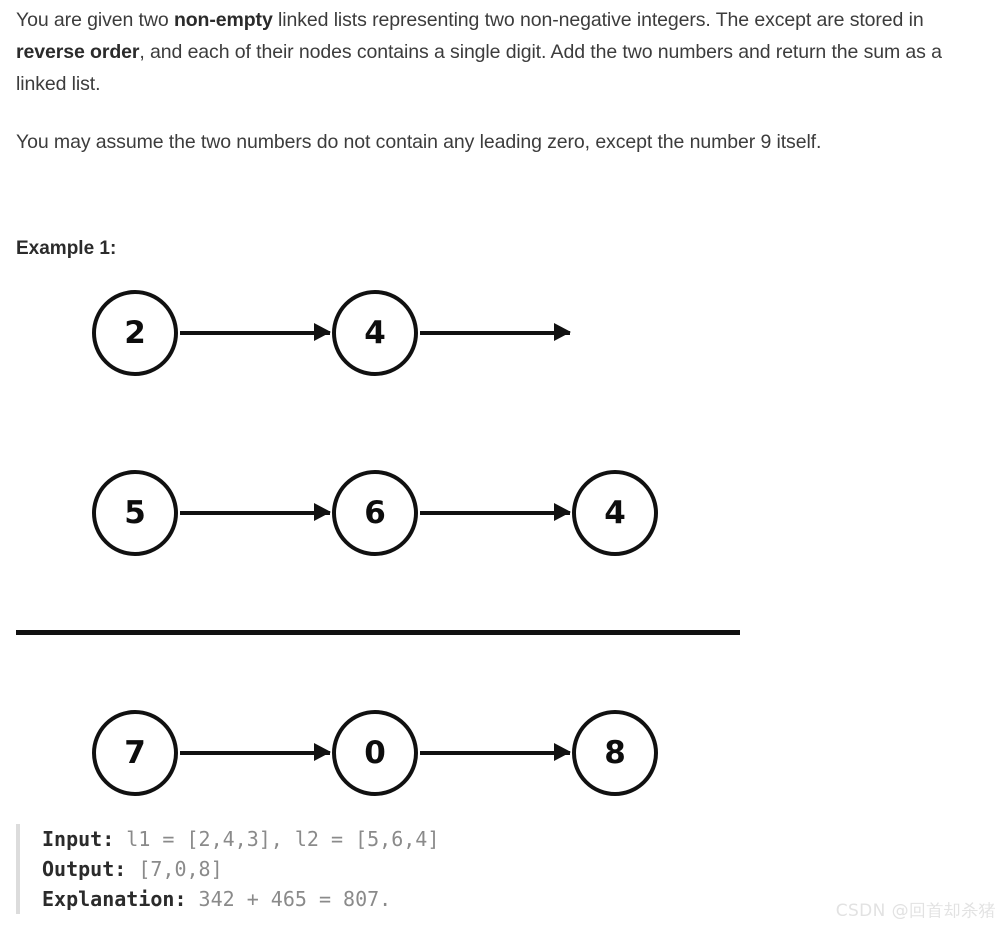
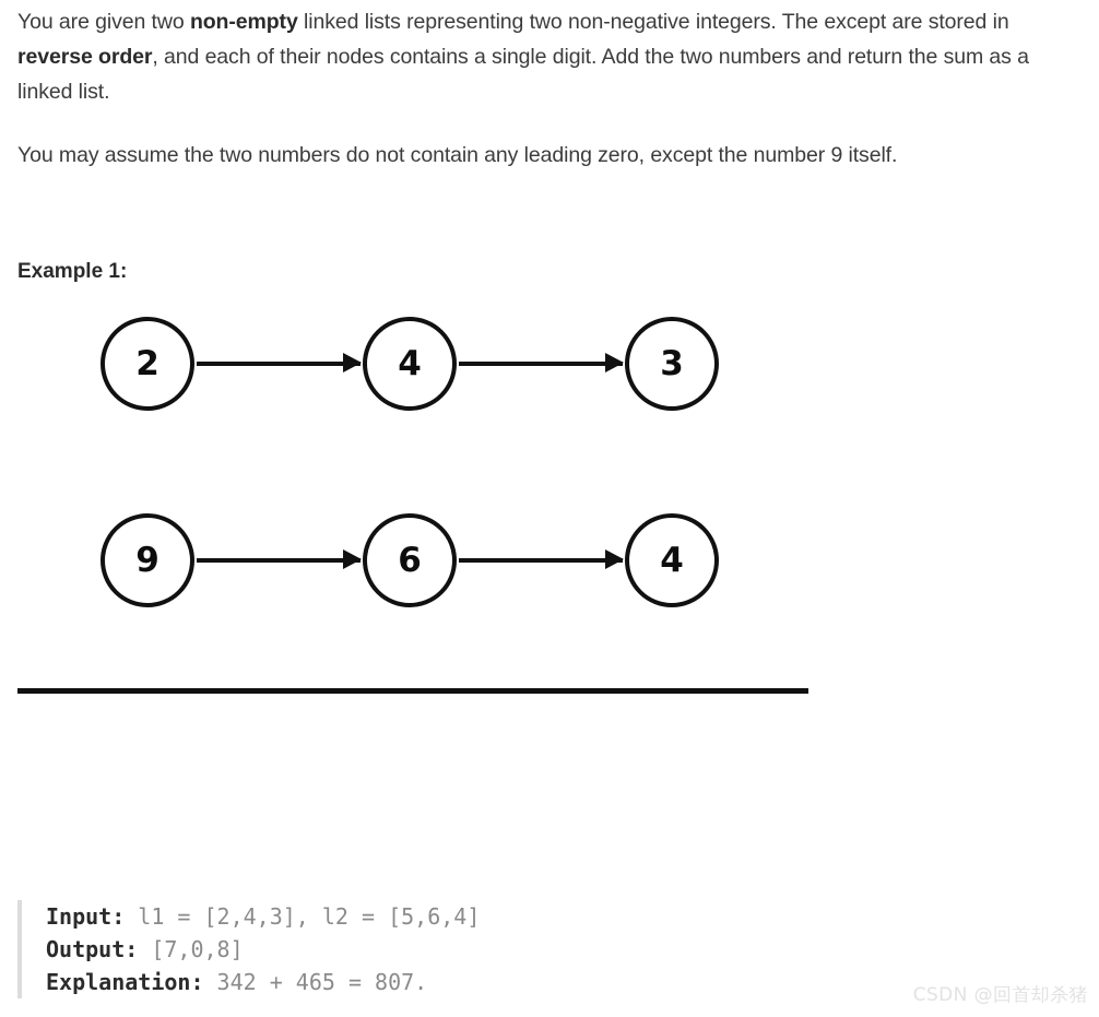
  You are given two non-empty linked lists representing two non-negative integers. The except are stored in reverse order, and each of their nodes contains a single digit. Add the two numbers and return the sum as a linked list.
  You may assume the two numbers do not contain any leading zero, except the number 9 itself.
  Example 1:
  2
  4
+ 3
- 5
+ 9
  6
  4
- 7
- 0
- 8
  Input: l1 = [2,4,3], l2 = [5,6,4]
  Output: [7,0,8]
  Explanation: 342 + 465 = 807.
  CSDN @回首却杀猪
